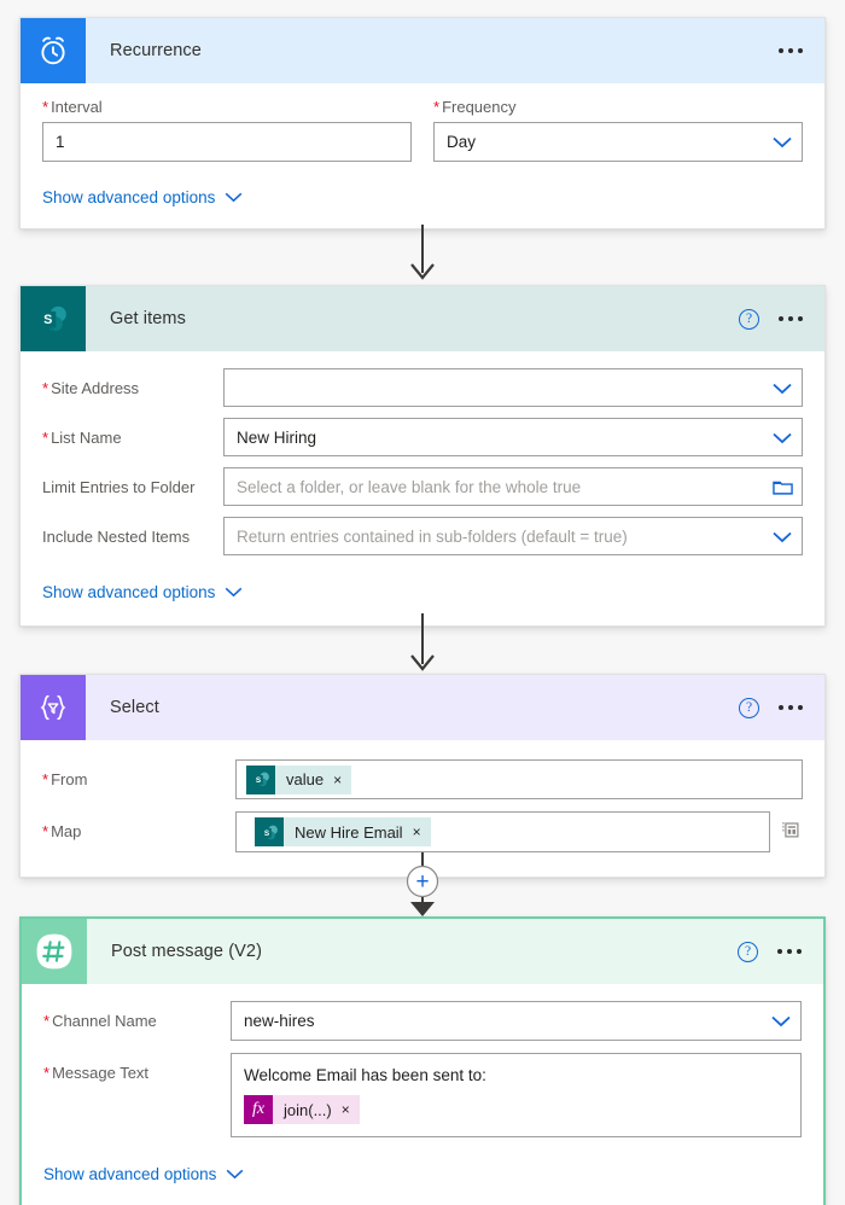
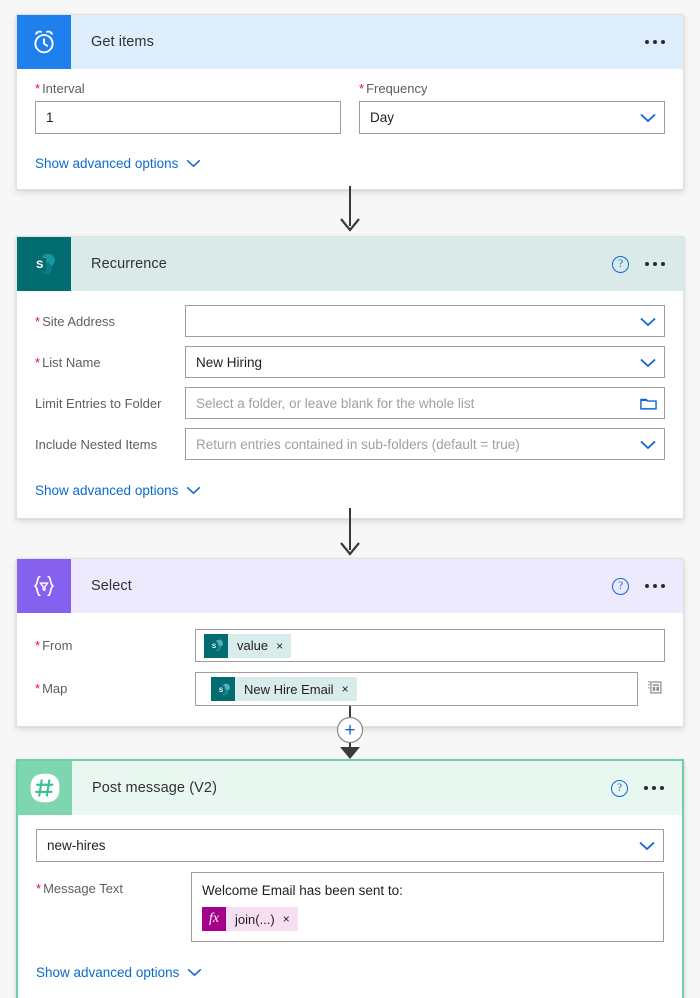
- Recurrence
+ Get items
  * Interval
  1
  * Frequency
  Day
  Show advanced options
  S
- Get items
+ Recurrence
  ?
  * Site Address
  * List Name
  New Hiring
  Limit Entries to Folder
- Select a folder, or leave blank for the whole true
+ Select a folder, or leave blank for the whole list
  Include Nested Items
  Return entries contained in sub-folders (default = true)
  Show advanced options
  Select
  ?
  * From
  value
  ×
  * Map
  New Hire Email
  ×
  +
  Post message (V2)
  ?
- * Channel Name
  new-hires
  * Message Text
  Welcome Email has been sent to:
  fx
  join(...)
  ×
  Show advanced options
